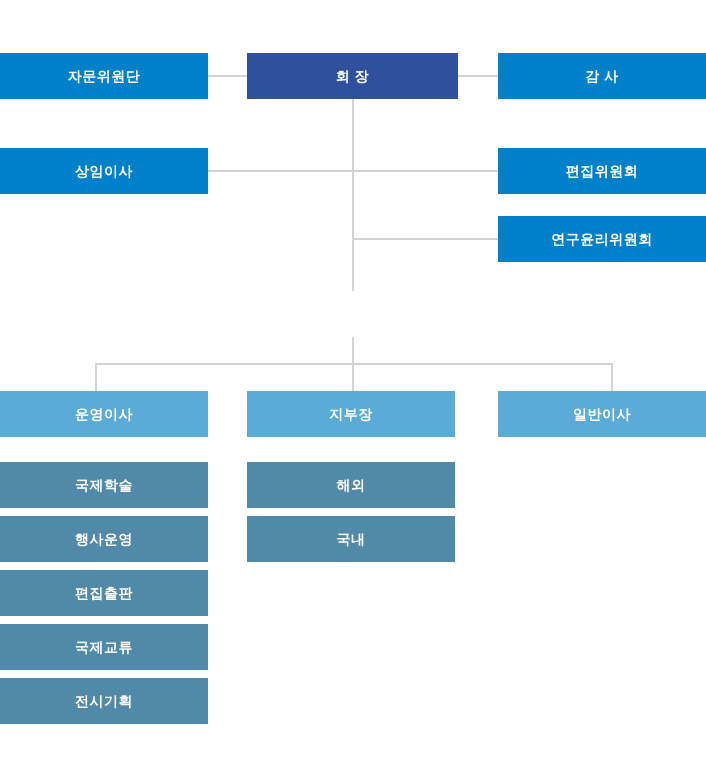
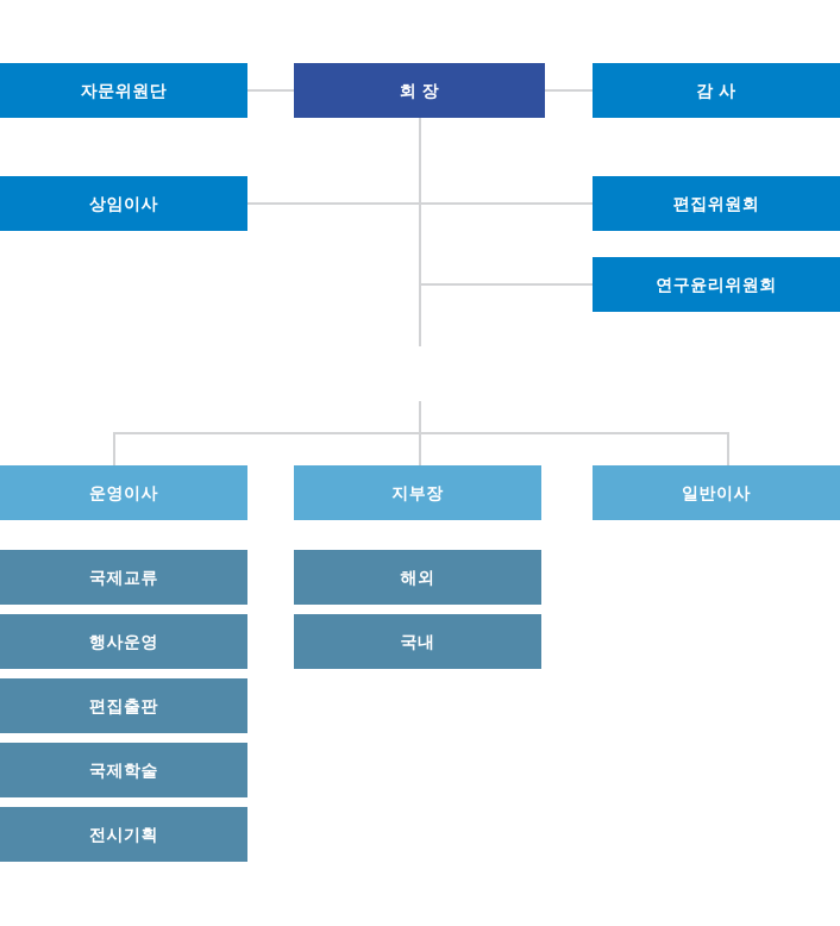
  자문위원단
  회 장
  감 사
  상임이사
  편집위원회
  연구윤리위원회
  운영이사
  지부장
  일반이사
- 국제학술
+ 국제교류
  행사운영
  편집출판
- 국제교류
+ 국제학술
  전시기획
  해외
  국내
